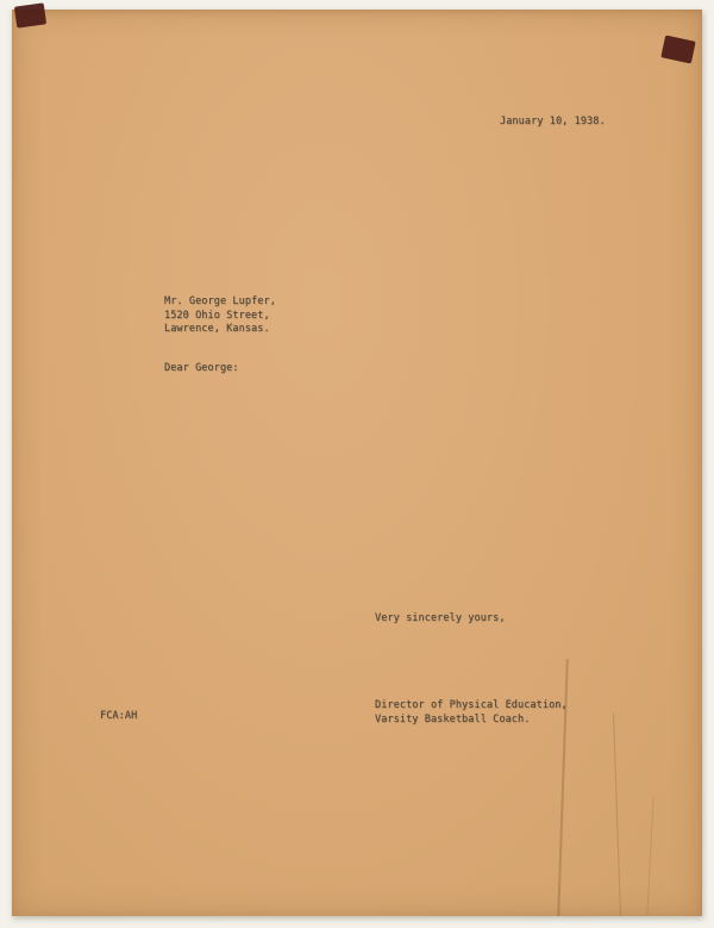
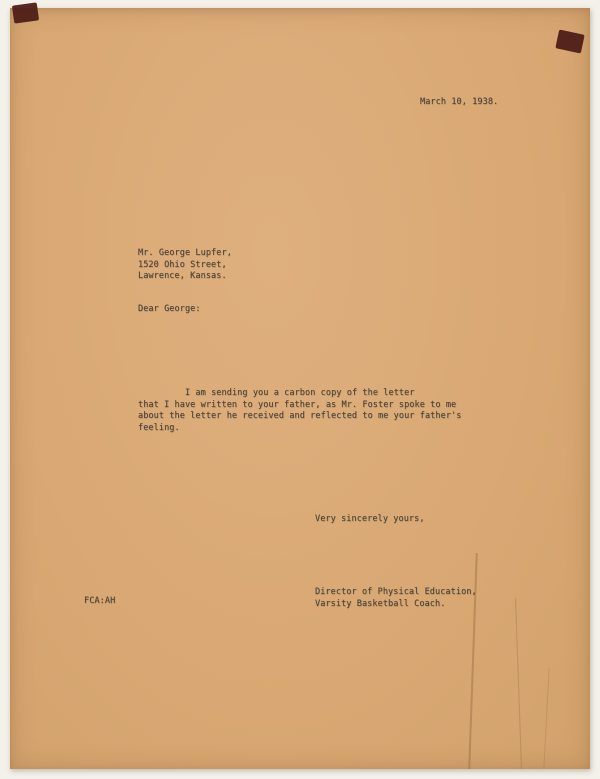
- January 10, 1938.
+ March 10, 1938.
  Mr. George Lupfer,
  1520 Ohio Street,
  Lawrence, Kansas.
  Dear George:
+ I am sending you a carbon copy of the letter
+ that I have written to your father, as Mr. Foster spoke to me
+ about the letter he received and reflected to me your father's
+ feeling.
  Very sincerely yours,
  FCA:AH
  Director of Physical Education,
  Varsity Basketball Coach.
